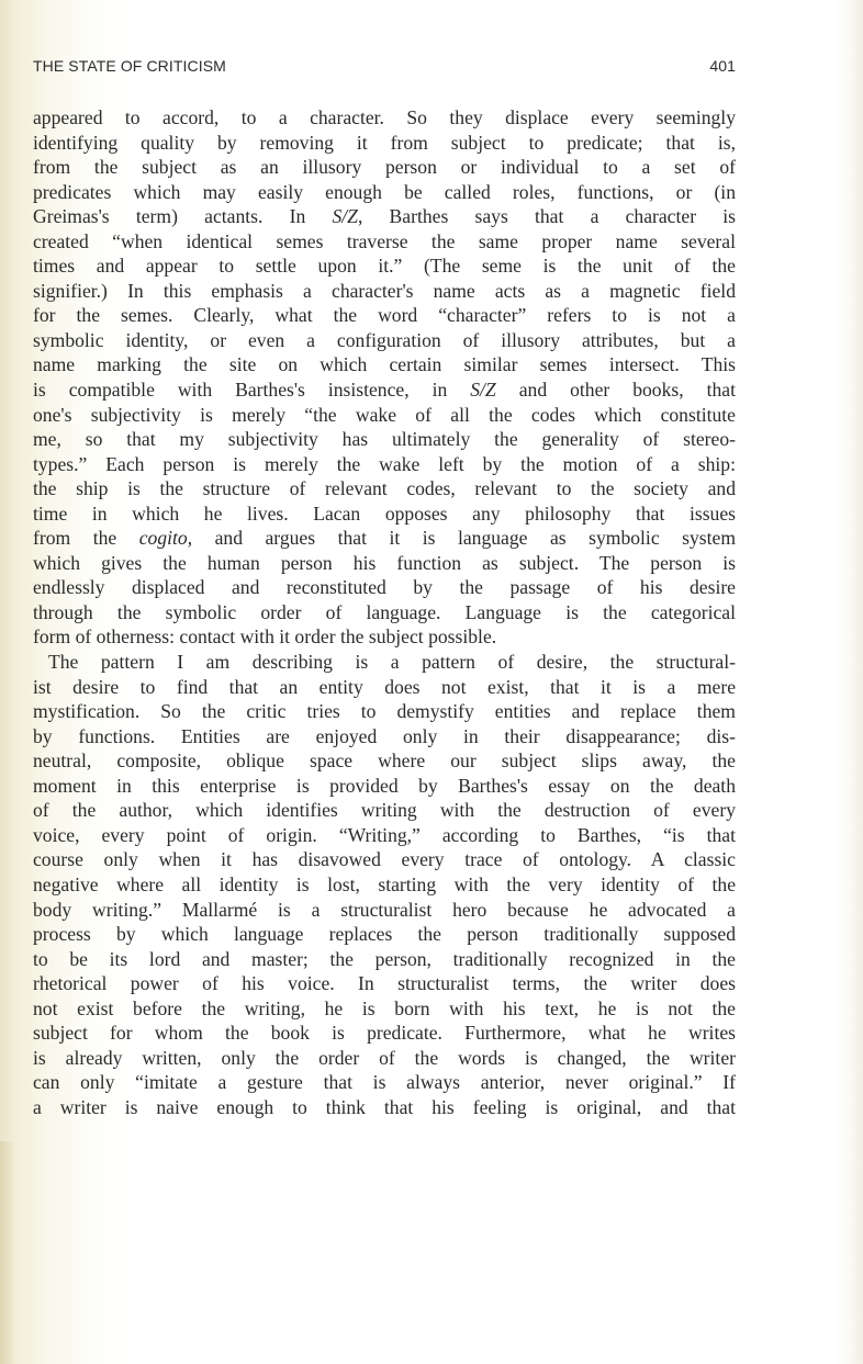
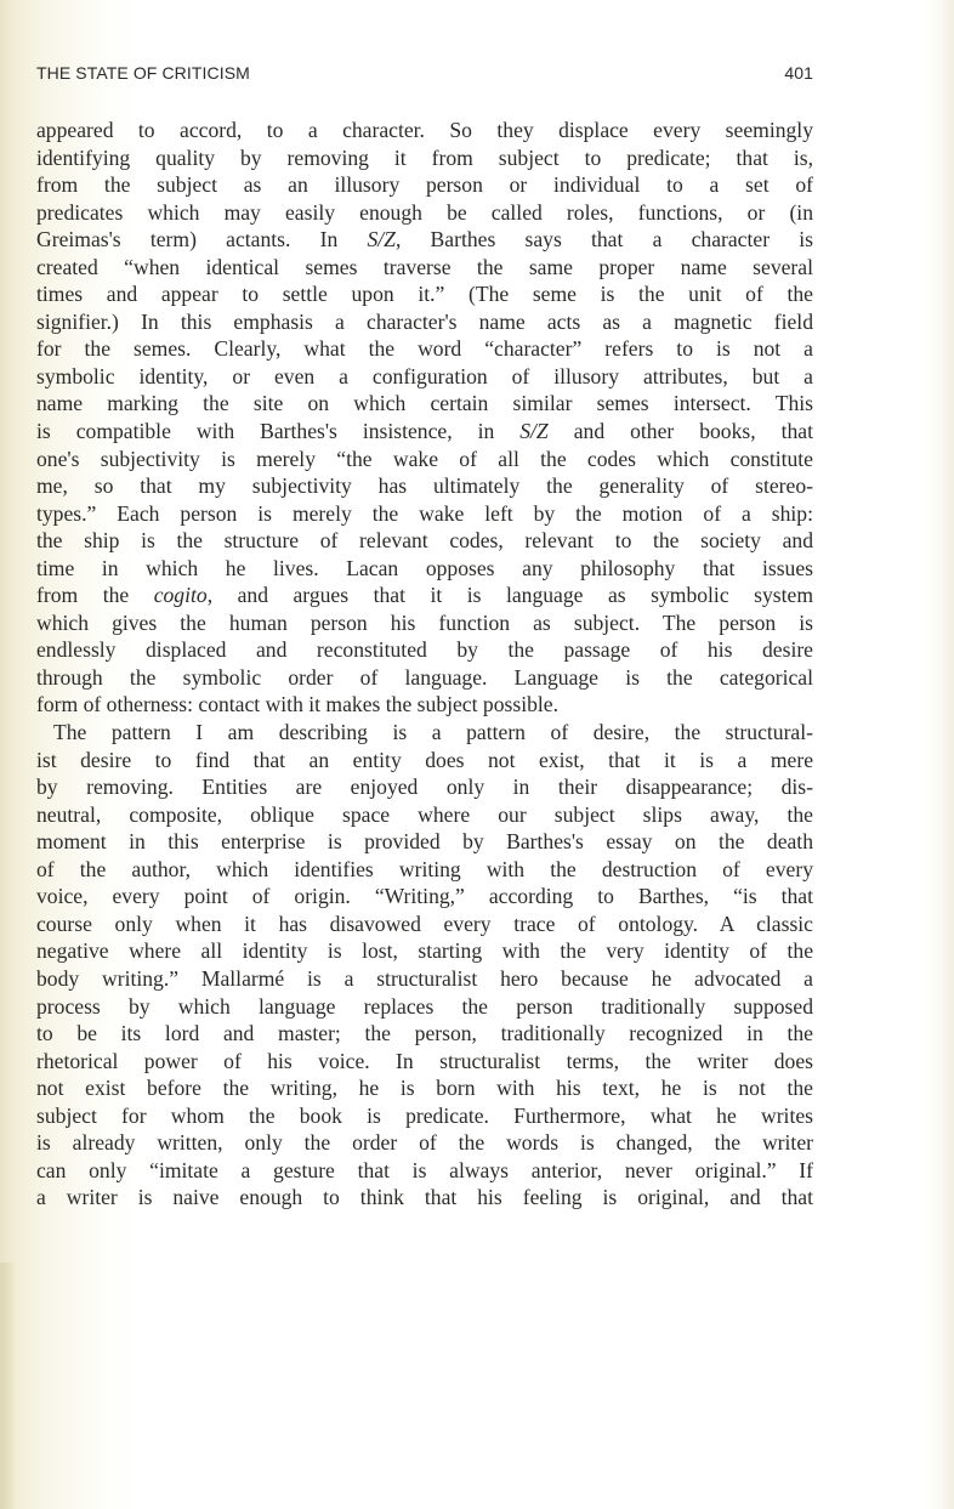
  THE STATE OF CRITICISM
  401
  appeared to accord, to a character. So they displace every seemingly
  identifying quality by removing it from subject to predicate; that is,
  from the subject as an illusory person or individual to a set of
  predicates which may easily enough be called roles, functions, or (in
  Greimas's term) actants. In S/Z, Barthes says that a character is
  created “when identical semes traverse the same proper name several
  times and appear to settle upon it.” (The seme is the unit of the
  signifier.) In this emphasis a character's name acts as a magnetic field
  for the semes. Clearly, what the word “character” refers to is not a
  symbolic identity, or even a configuration of illusory attributes, but a
  name marking the site on which certain similar semes intersect. This
  is compatible with Barthes's insistence, in S/Z and other books, that
  one's subjectivity is merely “the wake of all the codes which constitute
  me, so that my subjectivity has ultimately the generality of stereo-
  types.” Each person is merely the wake left by the motion of a ship:
  the ship is the structure of relevant codes, relevant to the society and
  time in which he lives. Lacan opposes any philosophy that issues
  from the cogito, and argues that it is language as symbolic system
  which gives the human person his function as subject. The person is
  endlessly displaced and reconstituted by the passage of his desire
  through the symbolic order of language. Language is the categorical
- form of otherness: contact with it order the subject possible.
+ form of otherness: contact with it makes the subject possible.
  The pattern I am describing is a pattern of desire, the structural-
  ist desire to find that an entity does not exist, that it is a mere
- mystification. So the critic tries to demystify entities and replace them
- by functions. Entities are enjoyed only in their disappearance; dis-
+ by removing. Entities are enjoyed only in their disappearance; dis-
  neutral, composite, oblique space where our subject slips away, the
  moment in this enterprise is provided by Barthes's essay on the death
  of the author, which identifies writing with the destruction of every
  voice, every point of origin. “Writing,” according to Barthes, “is that
  course only when it has disavowed every trace of ontology. A classic
  negative where all identity is lost, starting with the very identity of the
  body writing.” Mallarmé is a structuralist hero because he advocated a
  process by which language replaces the person traditionally supposed
  to be its lord and master; the person, traditionally recognized in the
  rhetorical power of his voice. In structuralist terms, the writer does
  not exist before the writing, he is born with his text, he is not the
  subject for whom the book is predicate. Furthermore, what he writes
  is already written, only the order of the words is changed, the writer
  can only “imitate a gesture that is always anterior, never original.” If
  a writer is naive enough to think that his feeling is original, and that
